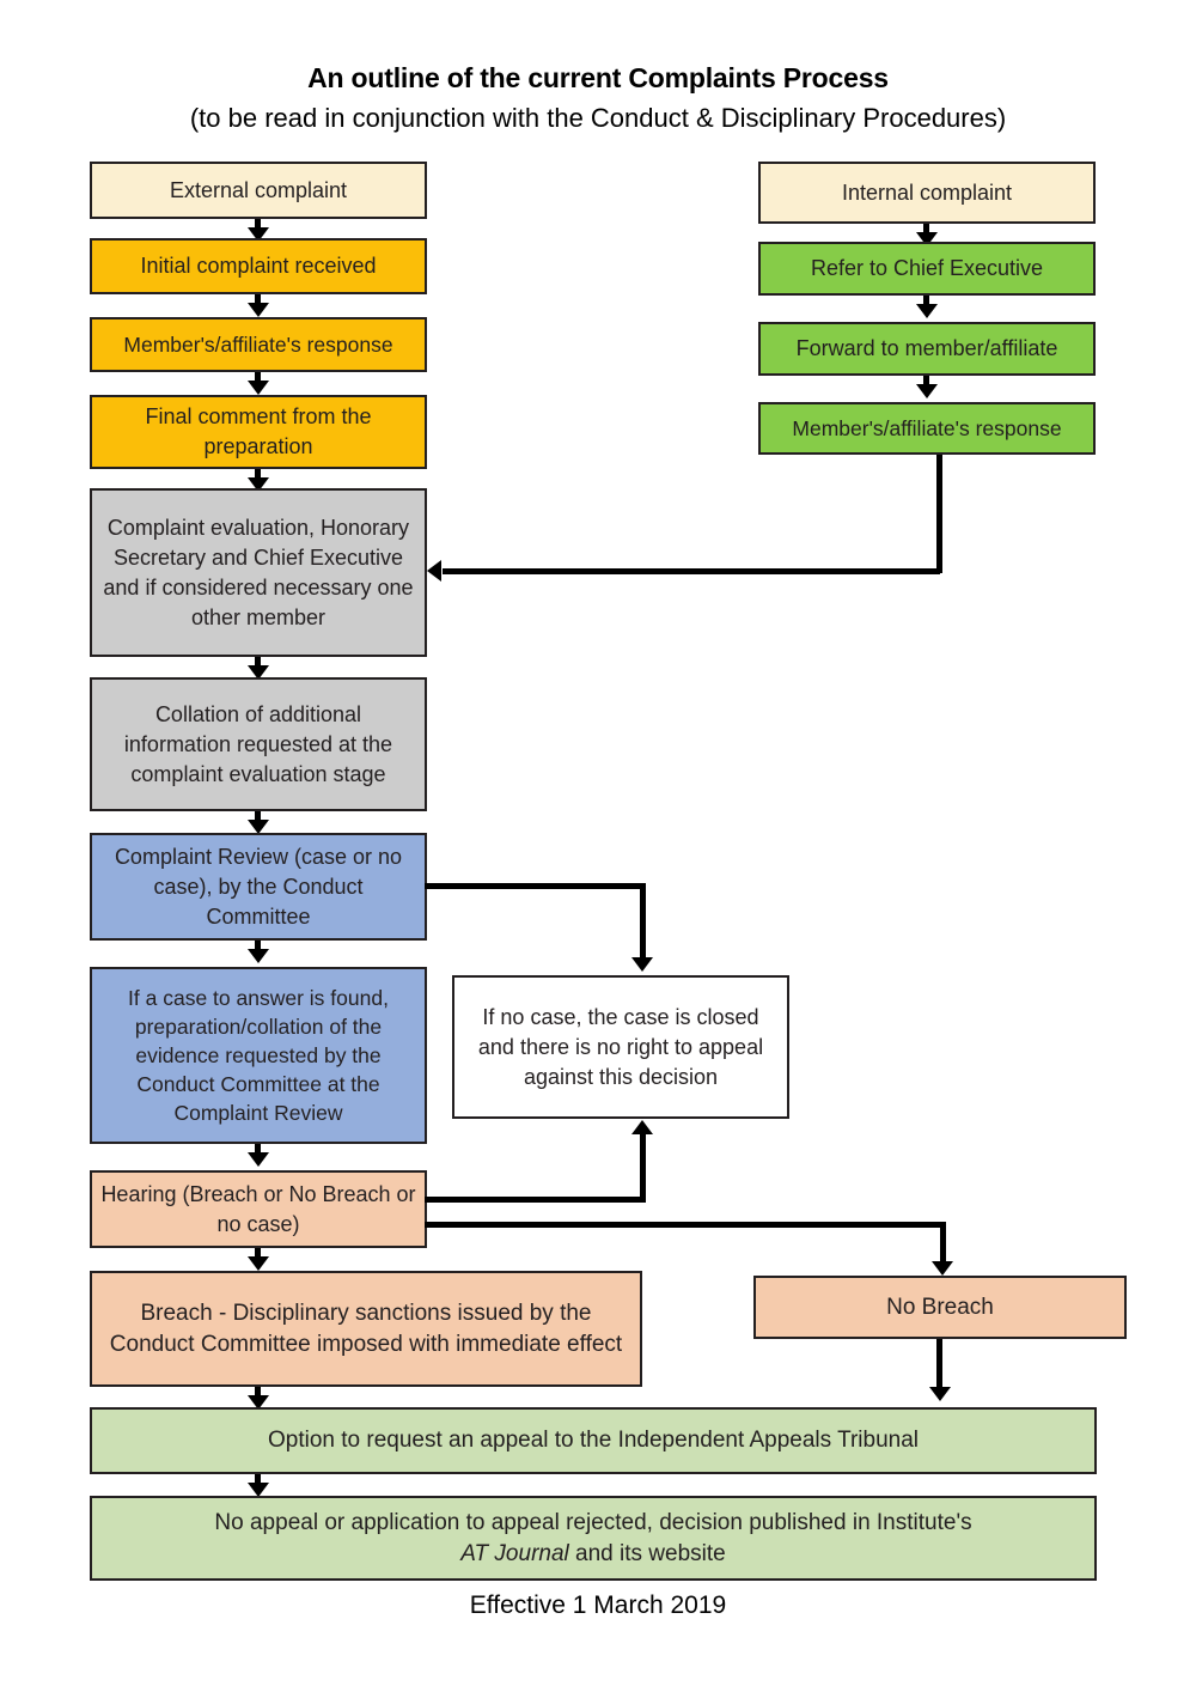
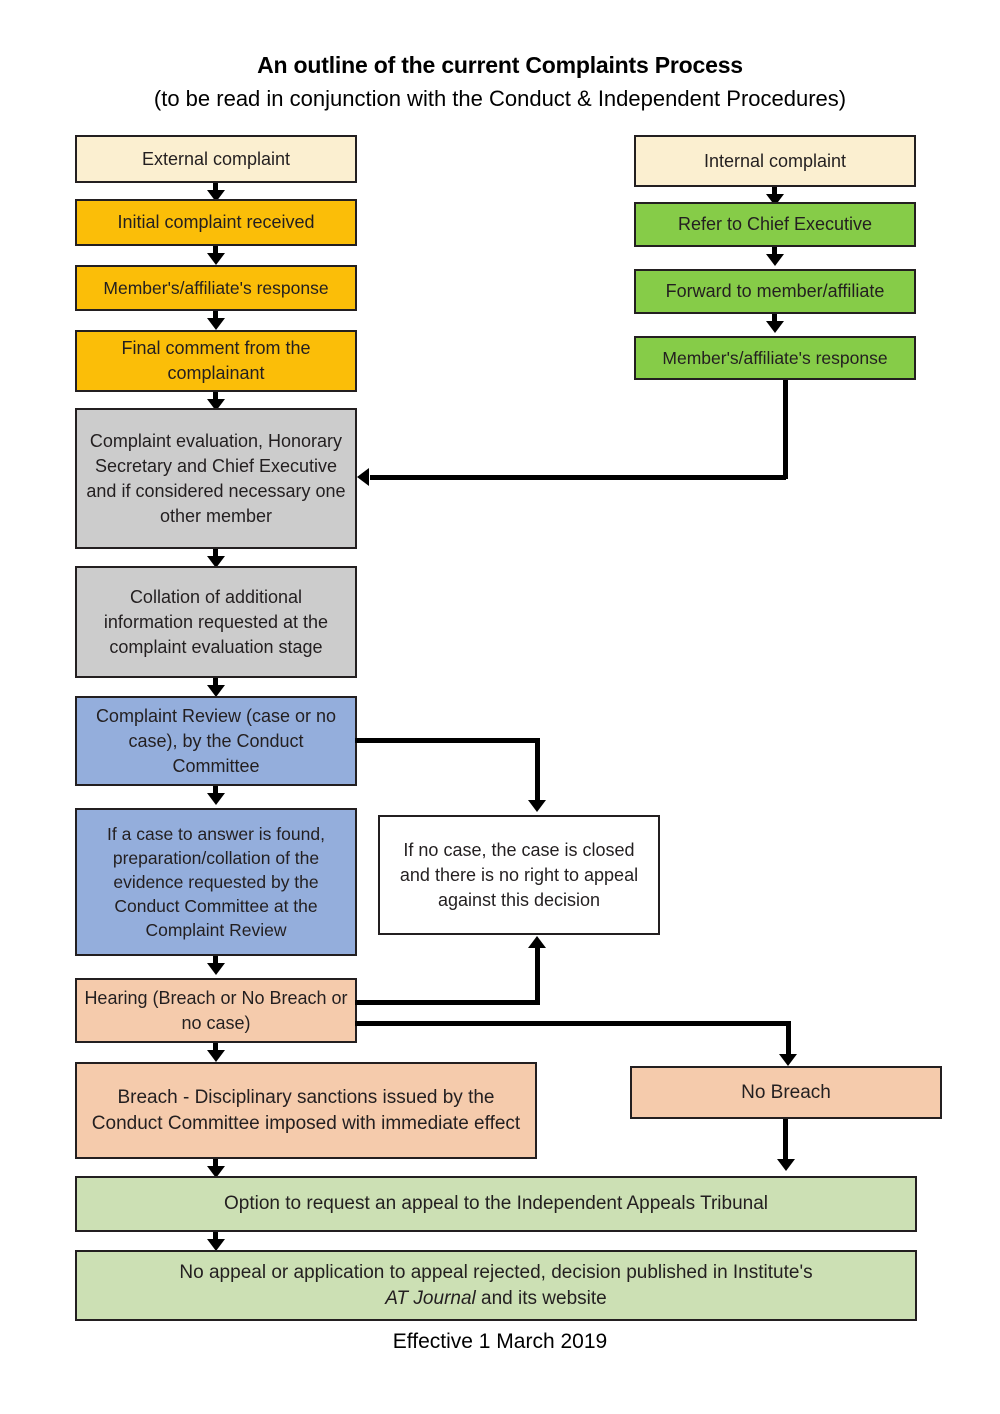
  An outline of the current Complaints Process
- (to be read in conjunction with the Conduct & Disciplinary Procedures)
+ (to be read in conjunction with the Conduct & Independent Procedures)
  External complaint
  Initial complaint received
  Member's/affiliate's response
- Final comment from the preparation
+ Final comment from the complainant
  Complaint evaluation, Honorary Secretary and Chief Executive and if considered necessary one other member
  Collation of additional information requested at the complaint evaluation stage
  Complaint Review (case or no case), by the Conduct Committee
  If a case to answer is found, preparation/collation of the evidence requested by the Conduct Committee at the Complaint Review
  Hearing (Breach or No Breach or no case)
  Breach - Disciplinary sanctions issued by the Conduct Committee imposed with immediate effect
  Internal complaint
  Refer to Chief Executive
  Forward to member/affiliate
  Member's/affiliate's response
  If no case, the case is closed and there is no right to appeal against this decision
  No Breach
  Option to request an appeal to the Independent Appeals Tribunal
  No appeal or application to appeal rejected, decision published in Institute's
  AT Journal and its website
  Effective 1 March 2019
